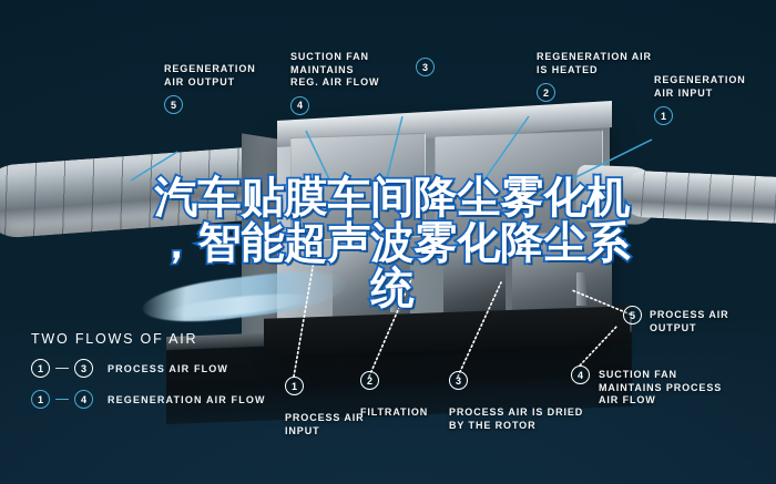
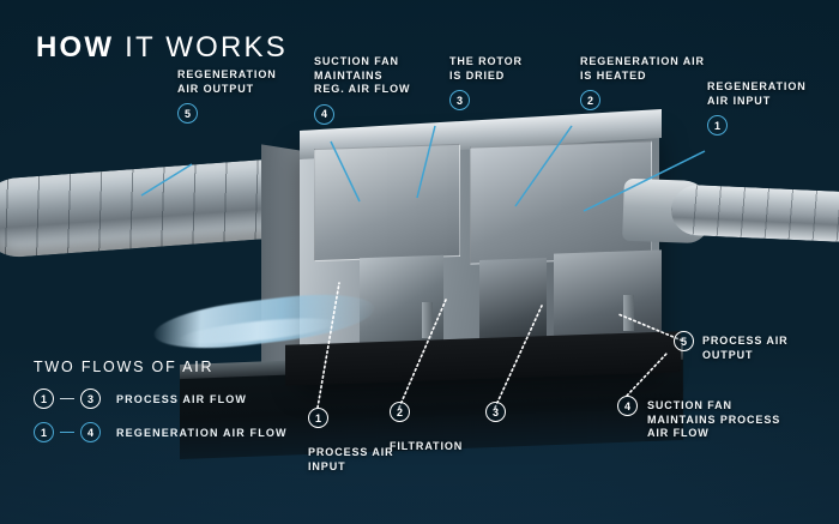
+ HOW IT WORKS
  REGENERATION
  AIR OUTPUT
  5
  SUCTION FAN
  MAINTAINS
  REG. AIR FLOW
  4
+ THE ROTOR
+ IS DRIED
  3
  REGENERATION AIR
  IS HEATED
  2
  REGENERATION
  AIR INPUT
  1
  5
  PROCESS AIR
  OUTPUT
  4
  SUCTION FAN
  MAINTAINS PROCESS
  AIR FLOW
  3
- PROCESS AIR IS DRIED
- BY THE ROTOR
  2
  FILTRATION
  1
  PROCESS AIR
  INPUT
  TWO FLOWS OF AIR
  1
  3
  PROCESS AIR FLOW
  1
  4
  REGENERATION AIR FLOW
- 汽车贴膜车间降尘雾化机
- ，智能超声波雾化降尘系
- 统
